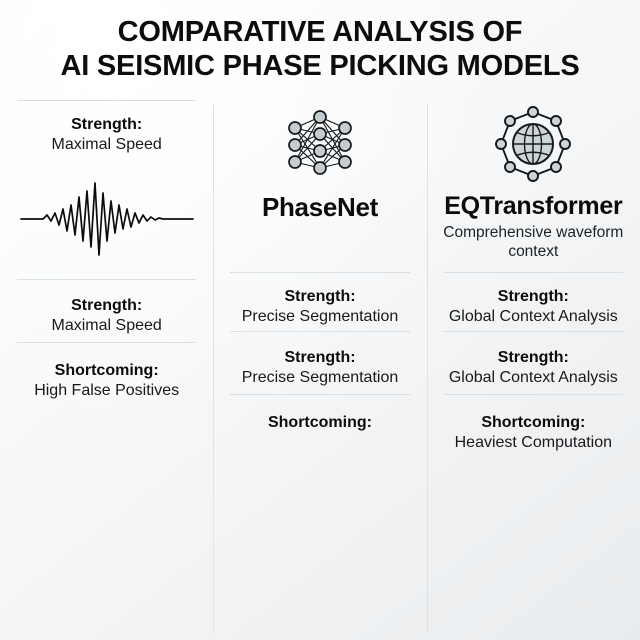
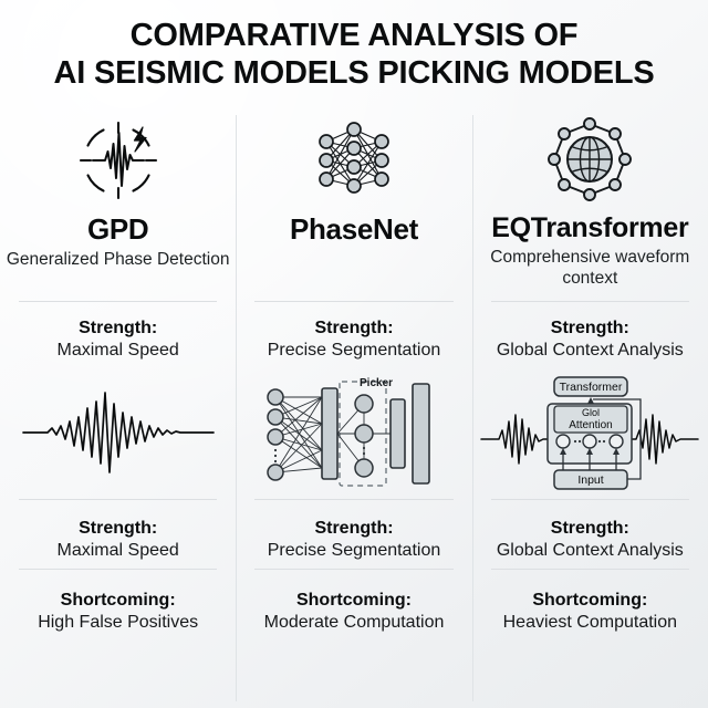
  COMPARATIVE ANALYSIS OF
- AI SEISMIC PHASE PICKING MODELS
+ AI SEISMIC MODELS PICKING MODELS
+ GPD
+ Generalized Phase Detection
  Strength:
  Maximal Speed
  Strength:
  Maximal Speed
  Shortcoming:
  High False Positives
  PhaseNet
  Strength:
  Precise Segmentation
+ Picker
  Strength:
  Precise Segmentation
  Shortcoming:
+ Moderate Computation
  EQTransformer
  Comprehensive waveform context
  Strength:
  Global Context Analysis
+ Transformer
+ Glol
+ Attention
+ Input
  Strength:
  Global Context Analysis
  Shortcoming:
  Heaviest Computation
